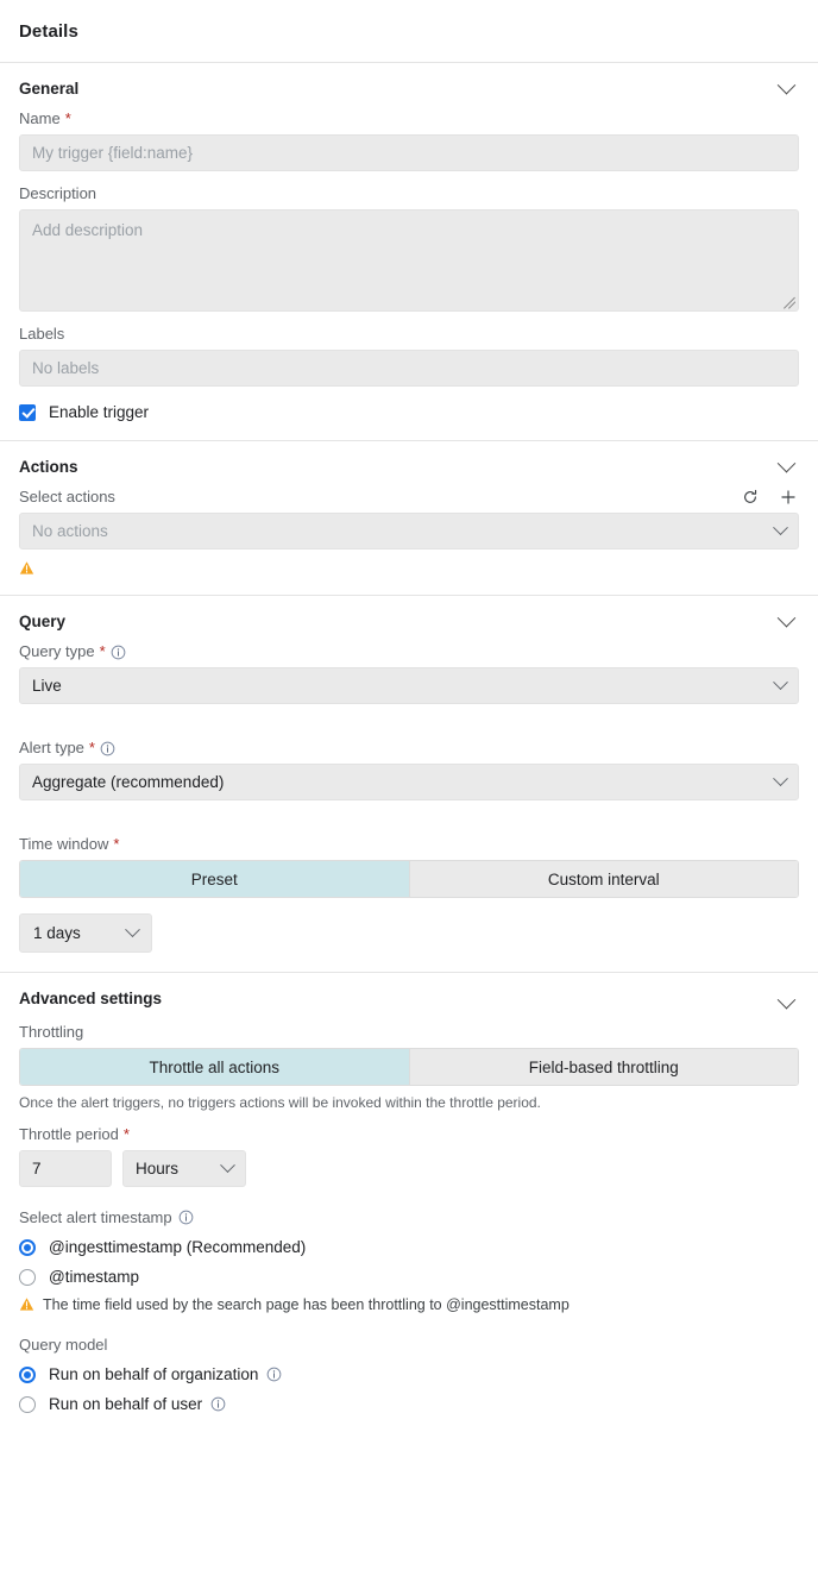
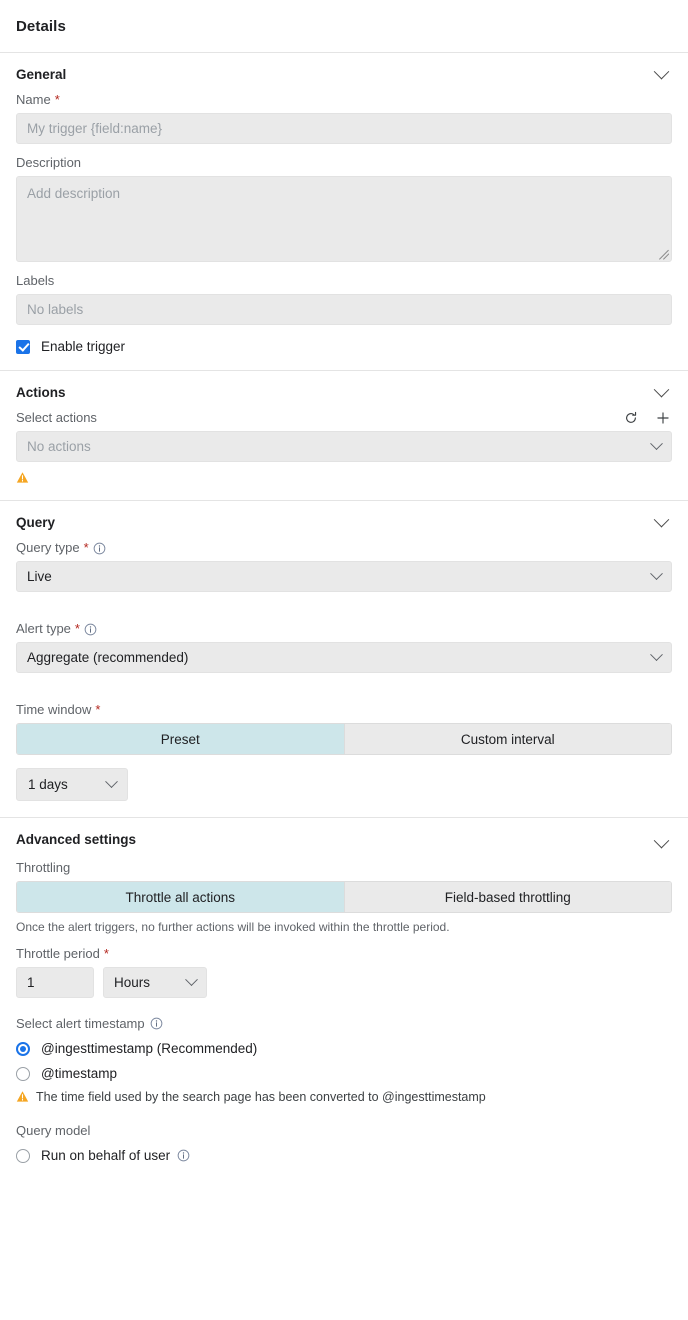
  Details
  General
  Name
  *
  My trigger {field:name}
  Description
  Add description
  Labels
  No labels
  Enable trigger
  Actions
  Select actions
  No actions
  Query
  Query type
  *
  Live
  Alert type
  *
  Aggregate (recommended)
  Time window
  *
  Preset
  Custom interval
  1 days
  Advanced settings
  Throttling
  Throttle all actions
  Field-based throttling
- Once the alert triggers, no triggers actions will be invoked within the throttle period.
+ Once the alert triggers, no further actions will be invoked within the throttle period.
  Throttle period
  *
- 7
+ 1
  Hours
  Select alert timestamp
  @ingesttimestamp (Recommended)
  @timestamp
- The time field used by the search page has been throttling to @ingesttimestamp
+ The time field used by the search page has been converted to @ingesttimestamp
  Query model
- Run on behalf of organization
  Run on behalf of user
